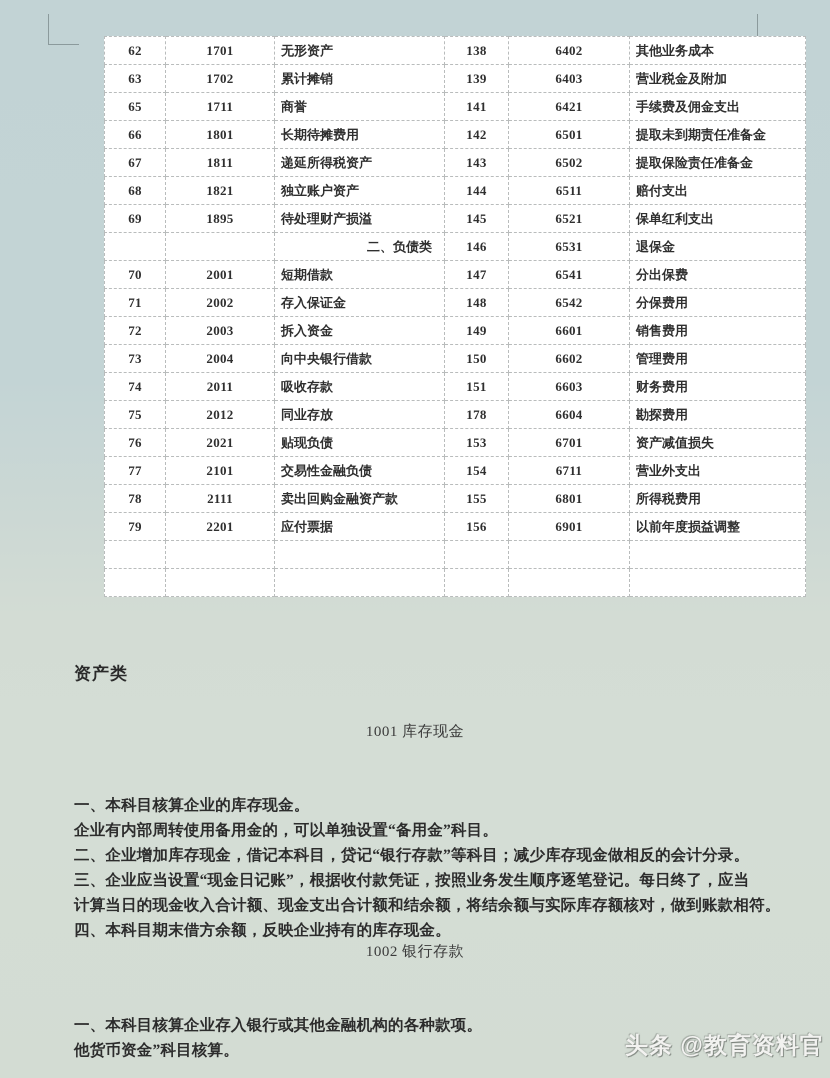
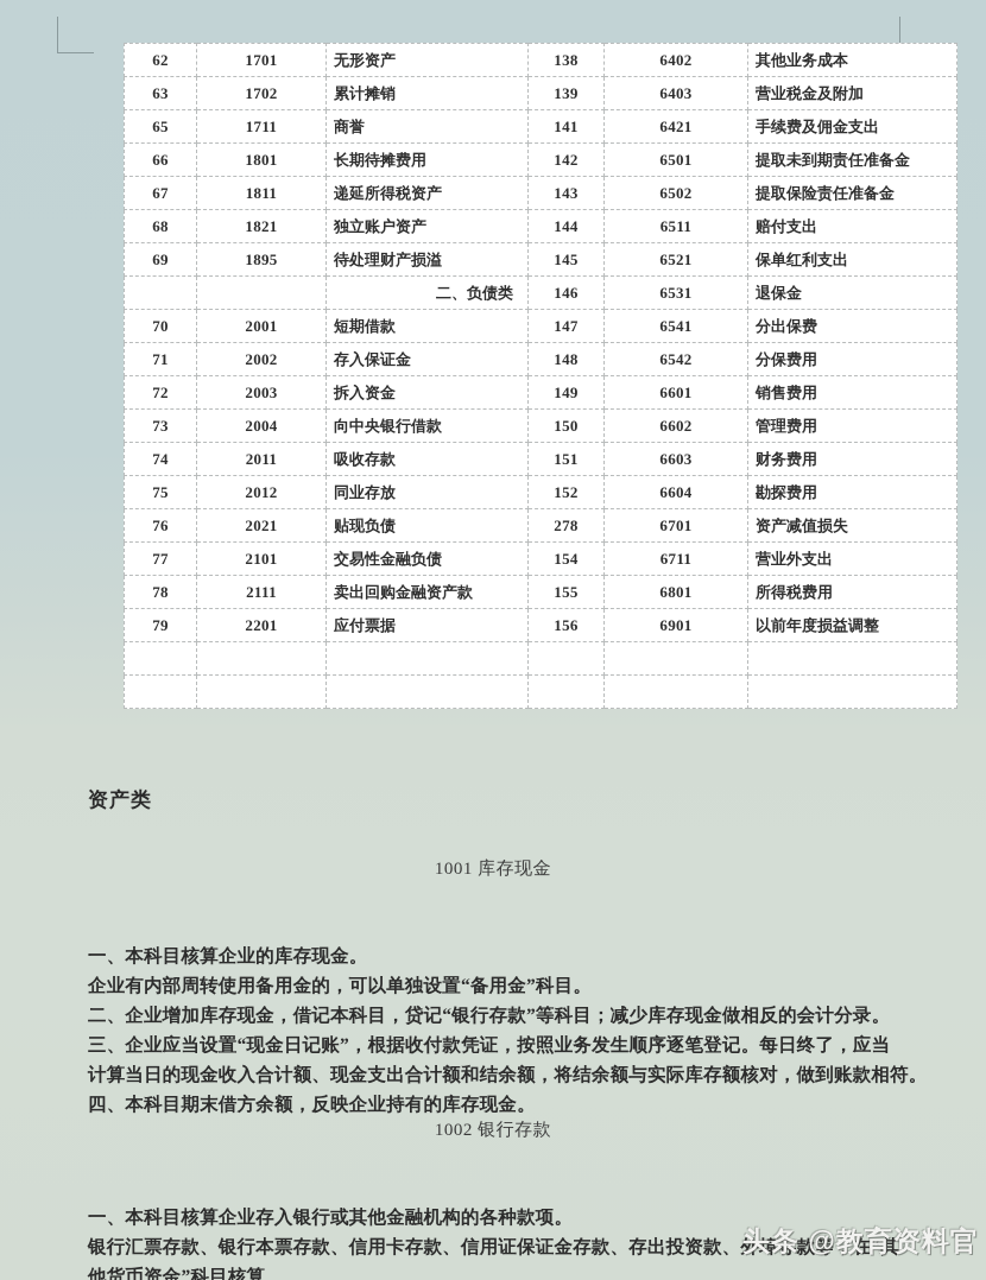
  62	1701	无形资产	138	6402	其他业务成本
  63	1702	累计摊销	139	6403	营业税金及附加
  65	1711	商誉	141	6421	手续费及佣金支出
  66	1801	长期待摊费用	142	6501	提取未到期责任准备金
  67	1811	递延所得税资产	143	6502	提取保险责任准备金
  68	1821	独立账户资产	144	6511	赔付支出
  69	1895	待处理财产损溢	145	6521	保单红利支出
  		二、负债类	146	6531	退保金
  70	2001	短期借款	147	6541	分出保费
  71	2002	存入保证金	148	6542	分保费用
  72	2003	拆入资金	149	6601	销售费用
  73	2004	向中央银行借款	150	6602	管理费用
  74	2011	吸收存款	151	6603	财务费用
- 75	2012	同业存放	178	6604	勘探费用
+ 75	2012	同业存放	152	6604	勘探费用
- 76	2021	贴现负债	153	6701	资产减值损失
+ 76	2021	贴现负债	278	6701	资产减值损失
  77	2101	交易性金融负债	154	6711	营业外支出
  78	2111	卖出回购金融资产款	155	6801	所得税费用
  79	2201	应付票据	156	6901	以前年度损益调整
  资产类
  1001 库存现金
  一、本科目核算企业的库存现金。
  企业有内部周转使用备用金的，可以单独设置“备用金”科目。
  二、企业增加库存现金，借记本科目，贷记“银行存款”等科目；减少库存现金做相反的会计分录。
  三、企业应当设置“现金日记账”，根据收付款凭证，按照业务发生顺序逐笔登记。每日终了，应当
  计算当日的现金收入合计额、现金支出合计额和结余额，将结余额与实际库存额核对，做到账款相符。
  四、本科目期末借方余额，反映企业持有的库存现金。
  1002 银行存款
  一、本科目核算企业存入银行或其他金融机构的各种款项。
+ 银行汇票存款、银行本票存款、信用卡存款、信用证保证金存款、存出投资款、外埠存款等，在“其
  他货币资金”科目核算。
  头条 @教育资料官
